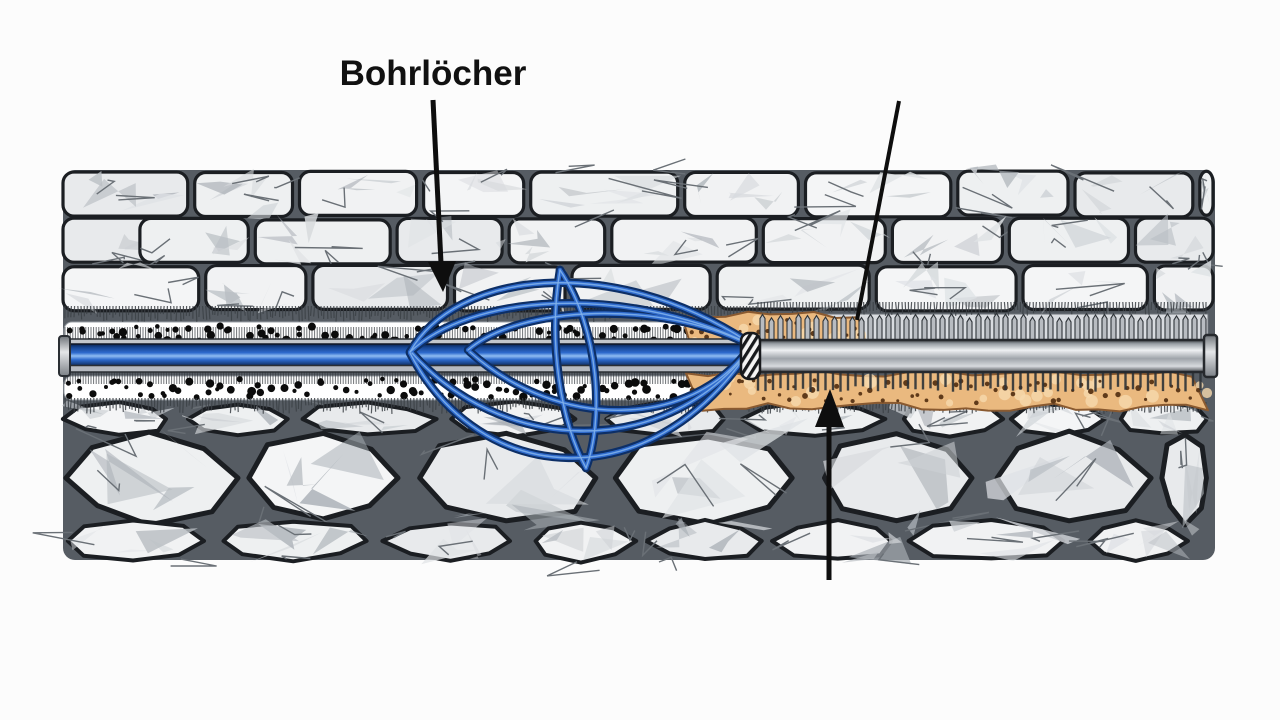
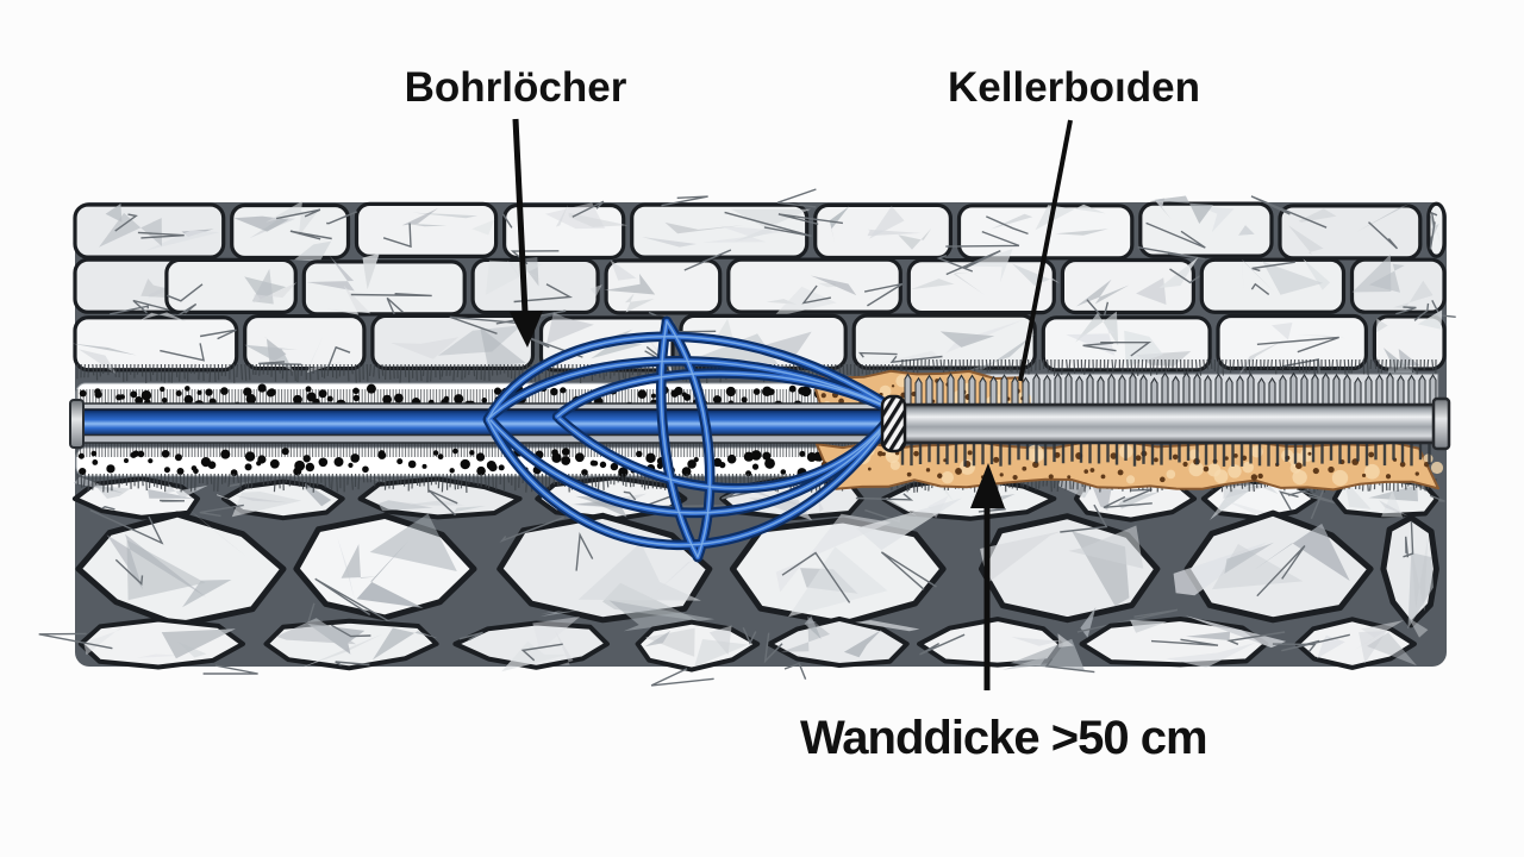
  Bohrlöcher
+ Kellerboıden
+ Wanddicke >50 cm
